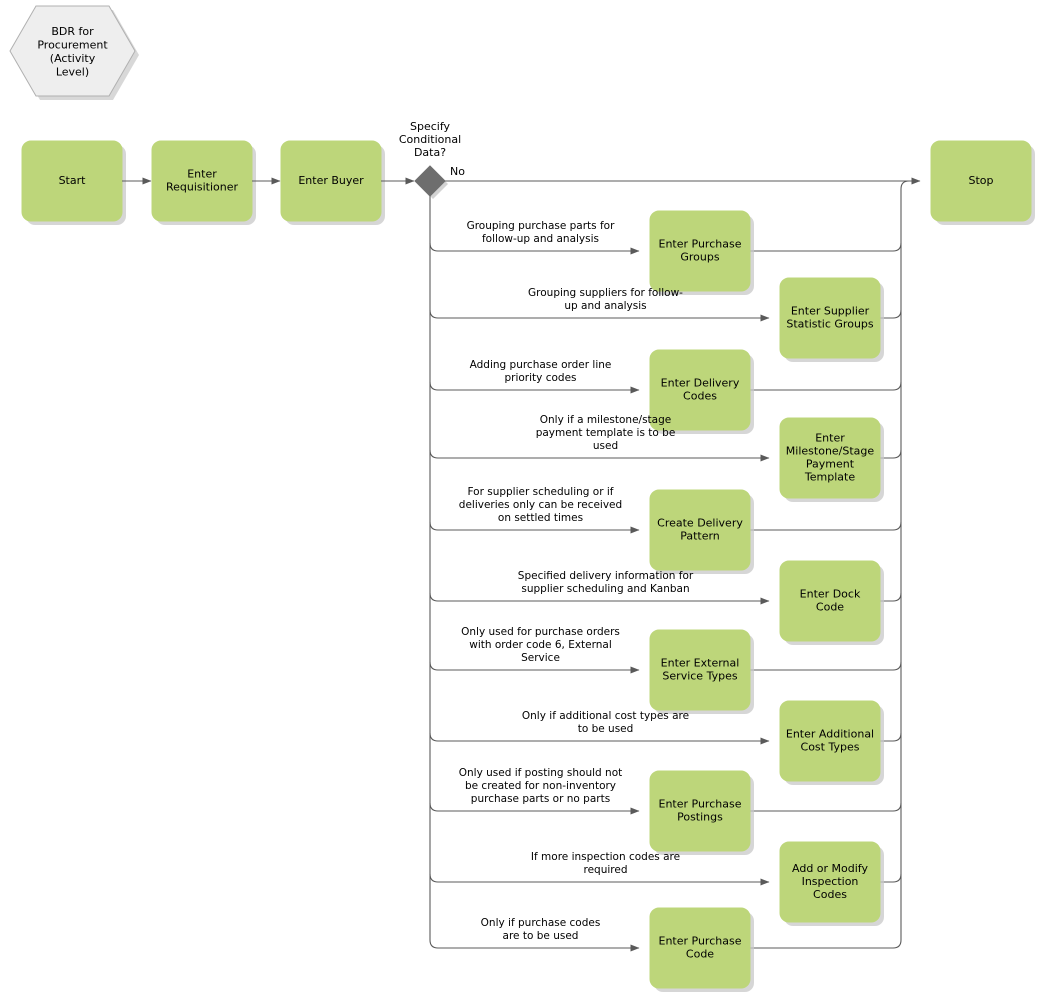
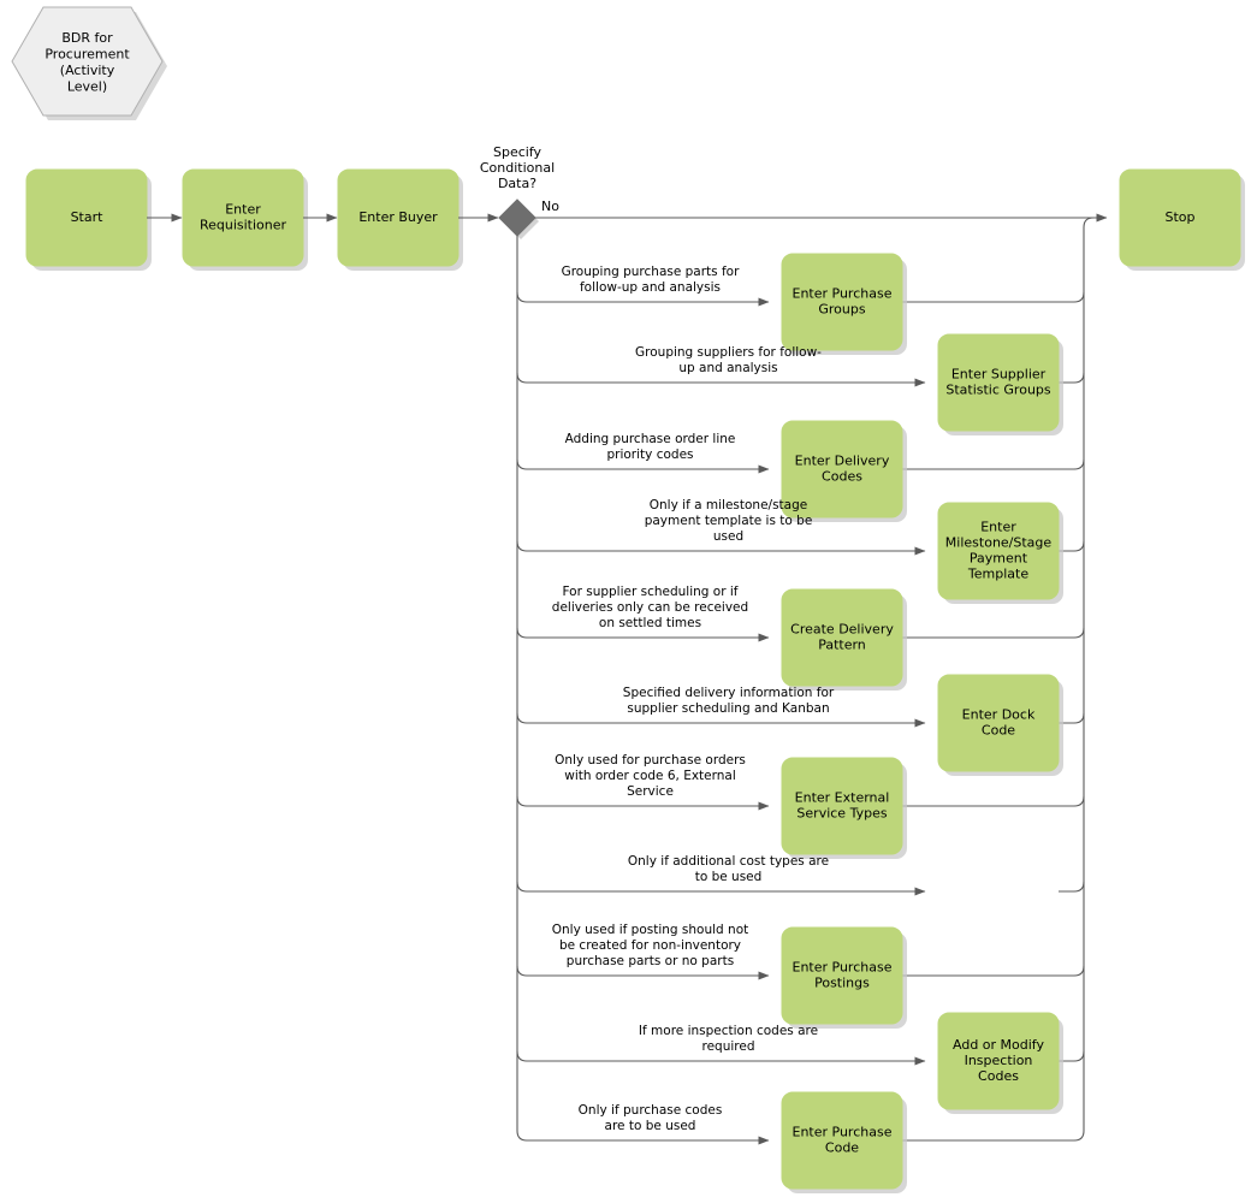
  BDR for
  Procurement
  (Activity
  Level)
  Start
  Enter
  Requisitioner
  Enter Buyer
  Specify
  Conditional
  Data?
  No
  Stop
  Grouping purchase parts for
  follow-up and analysis
  Enter Purchase
  Groups
  Grouping suppliers for follow-
  up and analysis
  Enter Supplier
  Statistic Groups
  Adding purchase order line
  priority codes
  Enter Delivery
  Codes
  Only if a milestone/stage
  payment template is to be
  used
  Enter
  Milestone/Stage
  Payment
  Template
  For supplier scheduling or if
  deliveries only can be received
  on settled times
  Create Delivery
  Pattern
  Specified delivery information for
  supplier scheduling and Kanban
  Enter Dock
  Code
  Only used for purchase orders
  with order code 6, External
  Service
  Enter External
  Service Types
  Only if additional cost types are
  to be used
- Enter Additional
- Cost Types
  Only used if posting should not
  be created for non-inventory
  purchase parts or no parts
  Enter Purchase
  Postings
  If more inspection codes are
  required
  Add or Modify
  Inspection
  Codes
  Only if purchase codes
  are to be used
  Enter Purchase
  Code
